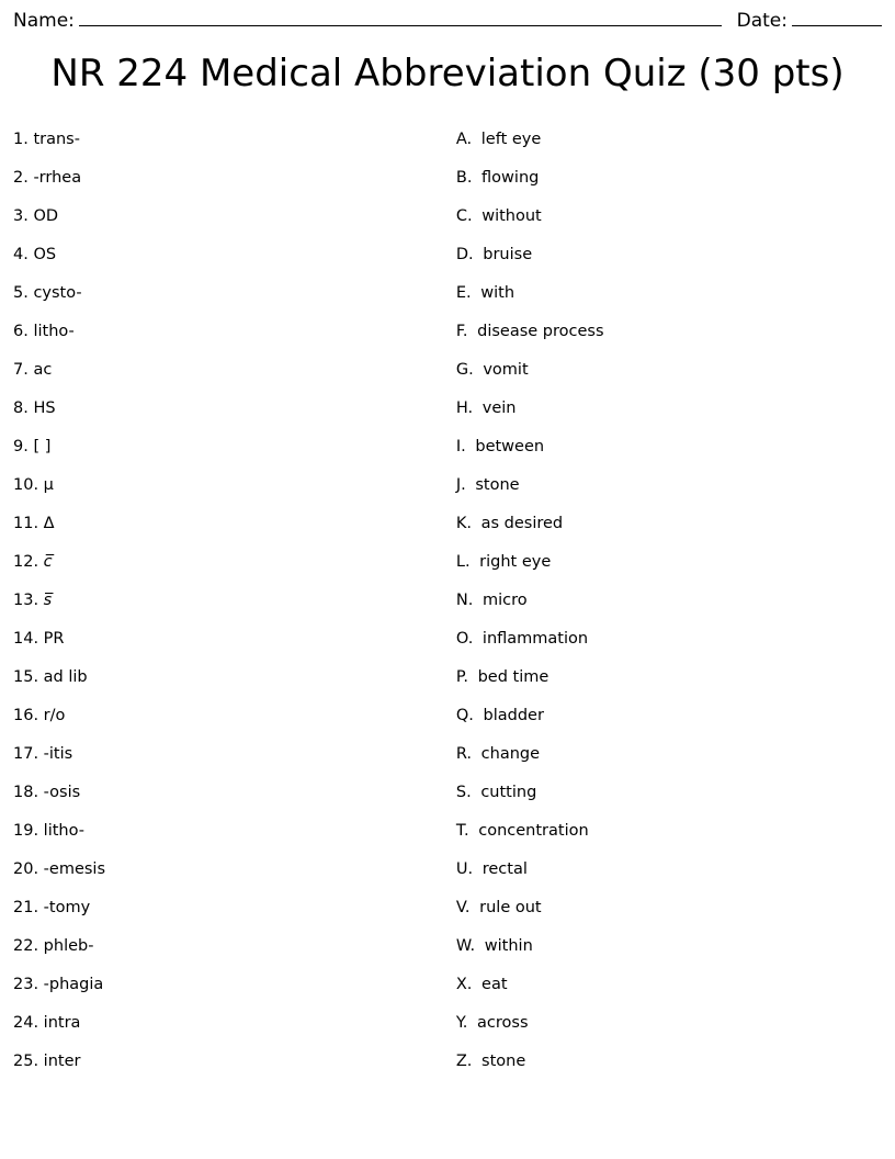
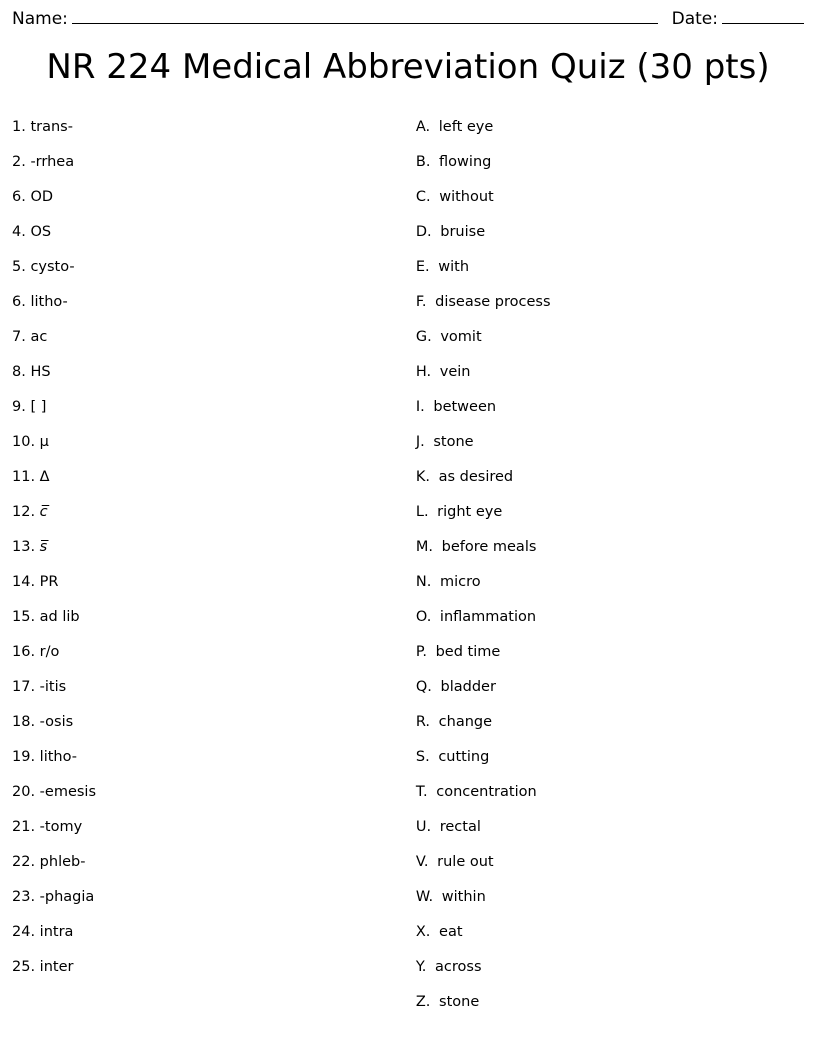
  Name:
  Date:
  NR 224 Medical Abbreviation Quiz (30 pts)
  1. trans-
  2. -rrhea
- 3. OD
+ 6. OD
  4. OS
  5. cysto-
  6. litho-
  7. ac
  8. HS
  9. [ ]
  10. µ
  11. Δ
  12. c̅
  13. s̅
  14. PR
  15. ad lib
  16. r/o
  17. -itis
  18. -osis
  19. litho-
  20. -emesis
  21. -tomy
  22. phleb-
  23. -phagia
  24. intra
  25. inter
  A. left eye
  B. flowing
  C. without
  D. bruise
  E. with
  F. disease process
  G. vomit
  H. vein
  I. between
  J. stone
  K. as desired
  L. right eye
+ M. before meals
  N. micro
  O. inflammation
  P. bed time
  Q. bladder
  R. change
  S. cutting
  T. concentration
  U. rectal
  V. rule out
  W. within
  X. eat
  Y. across
  Z. stone
